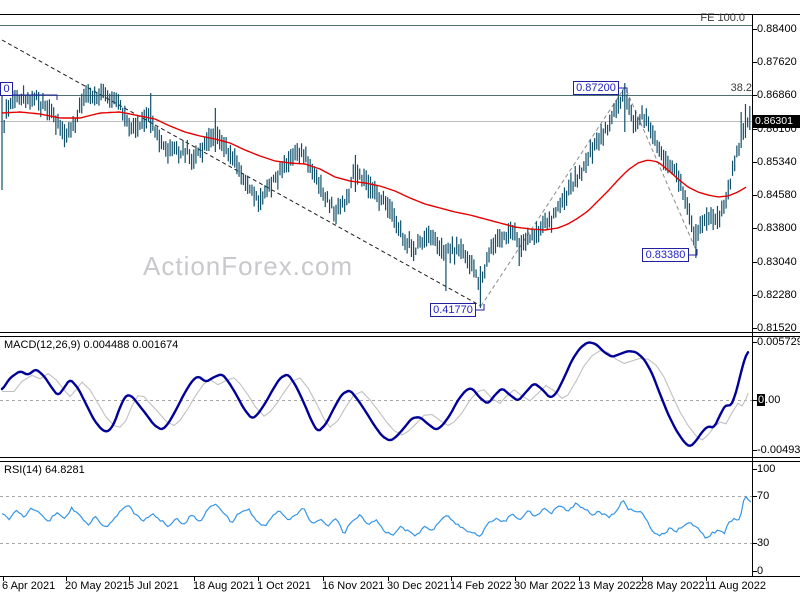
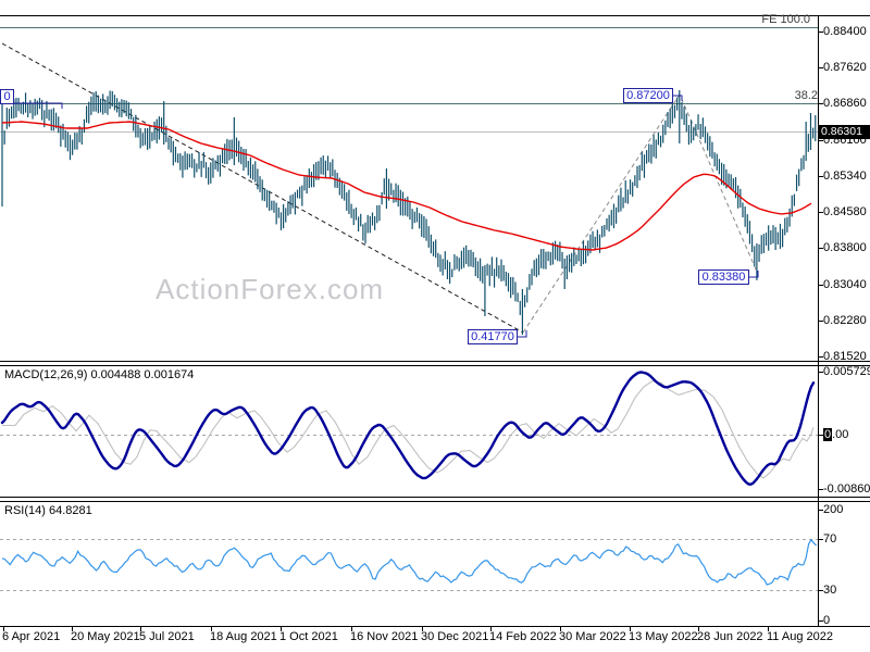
  ActionForex.com
  MACD(12,26,9) 0.004488 0.001674
  RSI(14) 64.8281
  FE 100.0
  38.2
  0.86301
  0.88400
  0.87620
  0.86860
  0.86100
  0.85340
  0.84580
  0.83800
  0.83040
  0.82280
  0.81520
  0.00572
- -0.00493
+ -0.00860
  0.00
- 100
+ 200
  70
  30
  0
  6 Apr 2021
  20 May 2021
  5 Jul 2021
  18 Aug 2021
  1 Oct 2021
  16 Nov 2021
  30 Dec 2021
  14 Feb 2022
  30 Mar 2022
  13 May 2022
- 28 May 2022
+ 28 Jun 2022
  11 Aug 2022
  0
  0.87200
  0.83380
  0.41770
